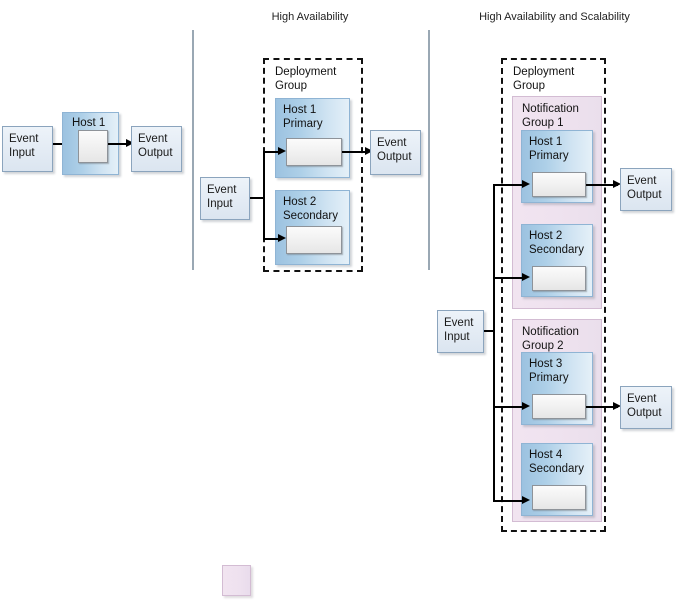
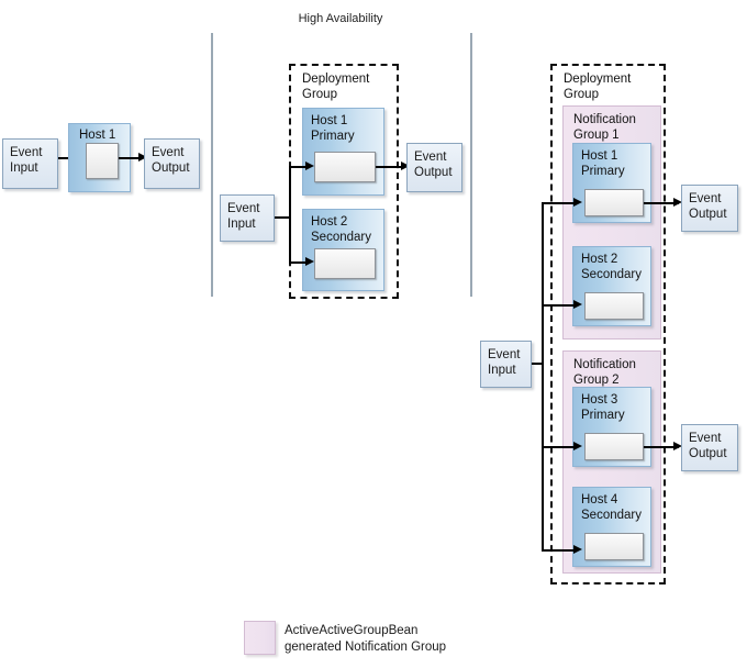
  High Availability
- High Availability and Scalability
  Event Input
  Host 1
  Event Output
  Deployment
  Group
  Host 1
  Primary
  Host 2
  Secondary
  Event Input
  Event Output
  Deployment
  Group
  Notification
  Group 1
  Host 1
  Primary
  Host 2
  Secondary
  Notification
  Group 2
  Host 3
  Primary
  Host 4
  Secondary
  Event Input
  Event Output
  Event Output
+ ActiveActiveGroupBean
+ generated Notification Group
